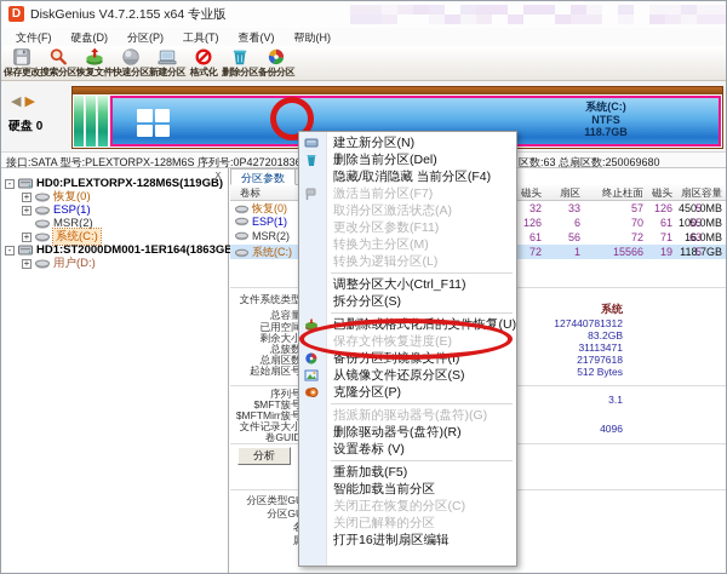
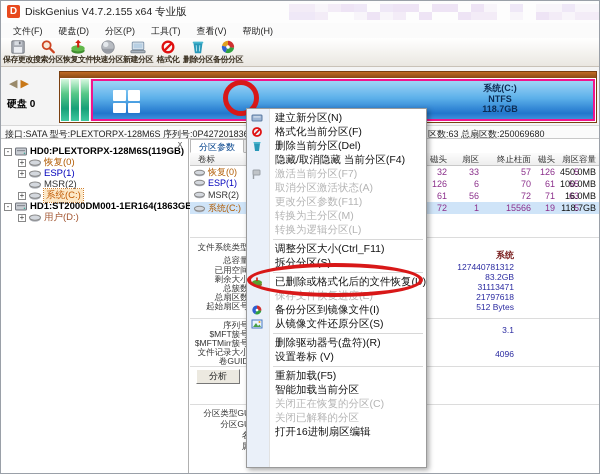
  D
  DiskGenius V4.7.2.155 x64 专业版
  文件(F)
  硬盘(D)
  分区(P)
  工具(T)
  查看(V)
  帮助(H)
  保存更改
  搜索分区
  恢复文件
  快速分区
  新建分区
  格式化
  删除分区
  备份分区
  ◀ ▶
  硬盘 0
  系统(C:)
  NTFS
  118.7GB
  接口:SATA 型号:PLEXTORPX-128M6S 序列号:0P42720183
  区数:63 总扇区数:250069680
  x
  -
  HD0:PLEXTORPX-128M6S(119GB)
  +
  恢复(0)
  +
  ESP(1)
  MSR(2)
  +
  系统(C:)
  -
  HD1:ST2000DM001-1ER164(1863GB
  +
  用户(D:)
  分区参数
  卷标
  磁头
  扇区
  终止柱面
  磁头
  扇区
  容量
  恢复(0)
  32
  33
  57
  126
  5
  450.0MB
  ESP(1)
  126
  6
  70
  61
  55
  100.0MB
  MSR(2)
  61
  56
  72
  71
  63
  16.0MB
  系统(C:)
  72
  1
  15566
  19
  5
  118.7GB
  文件系统类型
  总容量
  已用空间
  剩余大小
  总簇数
  总扇区数
  起始扇区号
  序列号
  $MFT簇号
  $MFTMirr簇号
  文件记录大小
  系统
  127440781312
  83.2GB
  31113471
  21797618
  512 Bytes
  3.1
  4096
  分析
  建立新分区(N)
+ 格式化当前分区(F)
  删除当前分区(Del)
  隐藏/取消隐藏 当前分区(F4)
  激活当前分区(F7)
  取消分区激活状态(A)
  更改分区参数(F11)
  转换为主分区(M)
  转换为逻辑分区(L)
  调整分区大小(Ctrl_F11)
  拆分分区(S)
  已删除或格式化后的文件恢复(U)
  保存文件恢复进度(E)
  备份分区到镜像文件(I)
  从镜像文件还原分区(S)
- 克隆分区(P)
- 指派新的驱动器号(盘符)(G)
  删除驱动器号(盘符)(R)
  设置卷标 (V)
  重新加载(F5)
  智能加载当前分区
  关闭正在恢复的分区(C)
  关闭已解释的分区
  打开16进制扇区编辑
